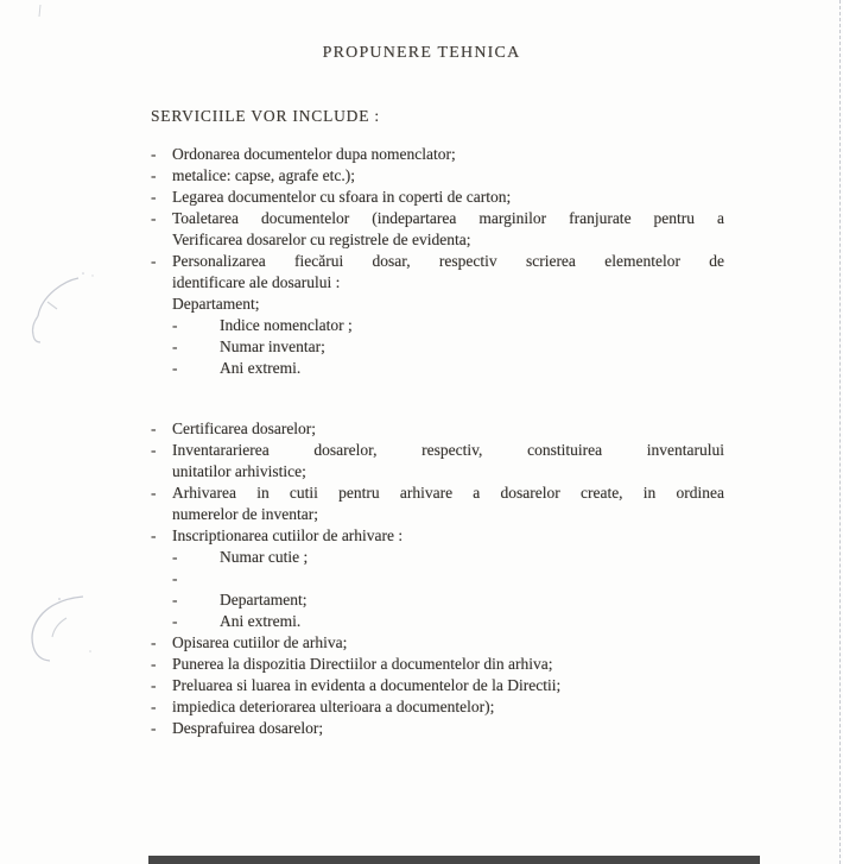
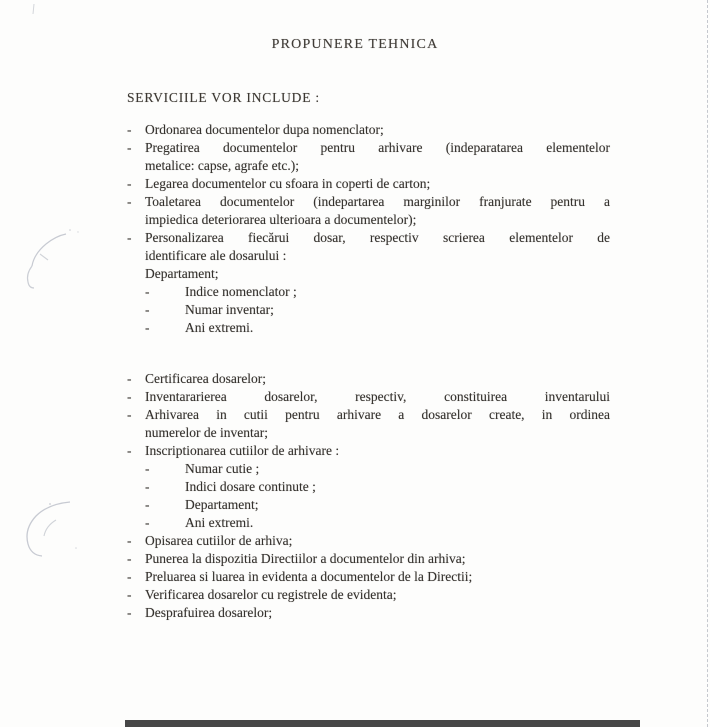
  PROPUNERE TEHNICA
  SERVICIILE VOR INCLUDE :
  -
  Ordonarea documentelor dupa nomenclator;
  -
+ Pregatirea documentelor pentru arhivare (indeparatarea elementelor
  metalice: capse, agrafe etc.);
  -
  Legarea documentelor cu sfoara in coperti de carton;
  -
  Toaletarea documentelor (indepartarea marginilor franjurate pentru a
- Verificarea dosarelor cu registrele de evidenta;
+ impiedica deteriorarea ulterioara a documentelor);
  -
  Personalizarea fiecărui dosar, respectiv scrierea elementelor de
  identificare ale dosarului :
  Departament;
  -
  Indice nomenclator ;
  -
  Numar inventar;
  -
  Ani extremi.
  -
  Certificarea dosarelor;
  -
  Inventararierea dosarelor, respectiv, constituirea inventarului
- unitatilor arhivistice;
  -
  Arhivarea in cutii pentru arhivare a dosarelor create, in ordinea
  numerelor de inventar;
  -
  Inscriptionarea cutiilor de arhivare :
  -
  Numar cutie ;
  -
+ Indici dosare continute ;
  -
  Departament;
  -
  Ani extremi.
  -
  Opisarea cutiilor de arhiva;
  -
  Punerea la dispozitia Directiilor a documentelor din arhiva;
  -
  Preluarea si luarea in evidenta a documentelor de la Directii;
  -
- impiedica deteriorarea ulterioara a documentelor);
+ Verificarea dosarelor cu registrele de evidenta;
  -
  Desprafuirea dosarelor;
